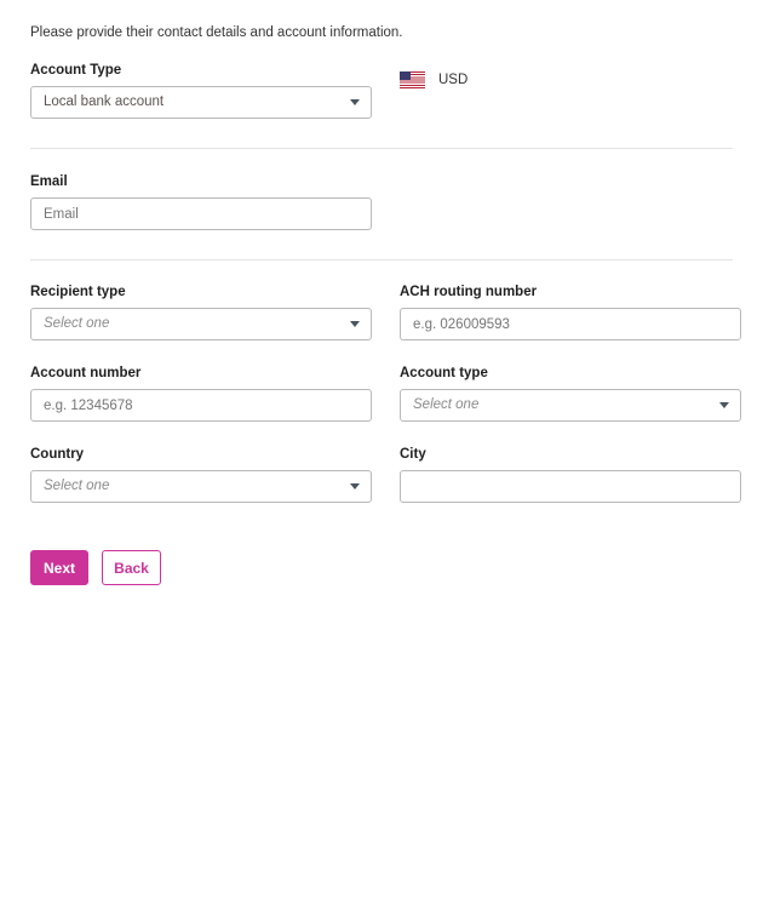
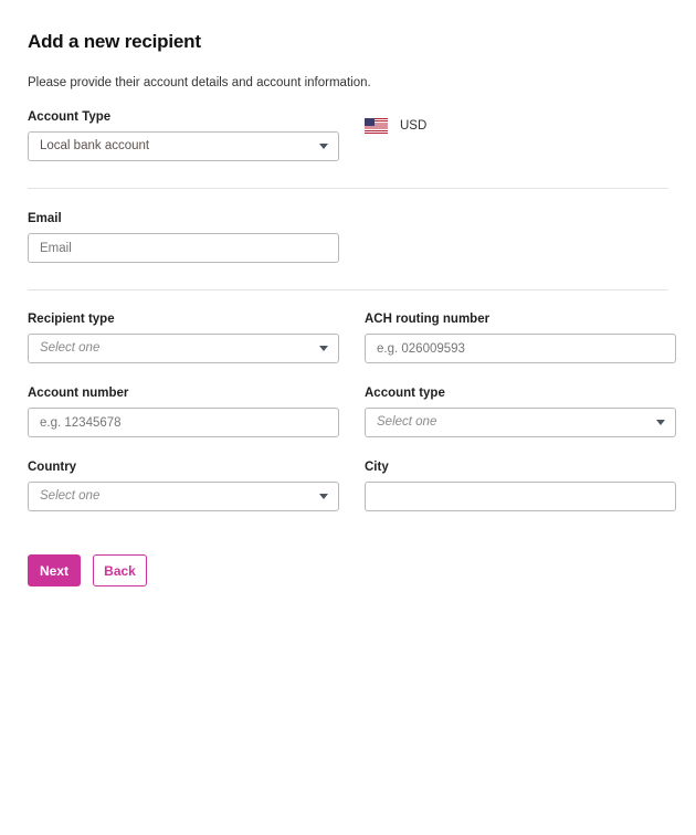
+ Add a new recipient
- Please provide their contact details and account information.
+ Please provide their account details and account information.
  Account Type
  Local bank account
  USD
  Email
  Email
  Recipient type
  Select one
  ACH routing number
  e.g. 026009593
  Account number
  e.g. 12345678
  Account type
  Select one
  Country
  Select one
  City
  Next
  Back
